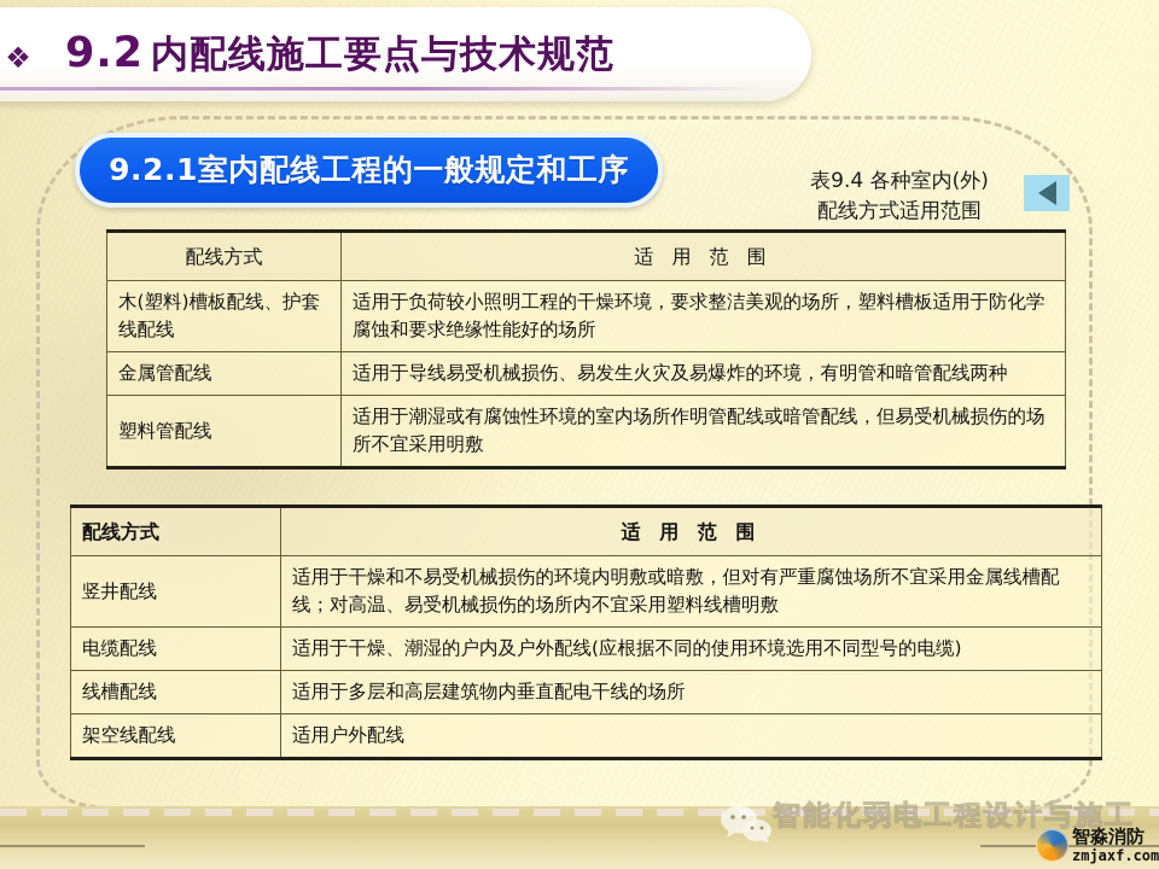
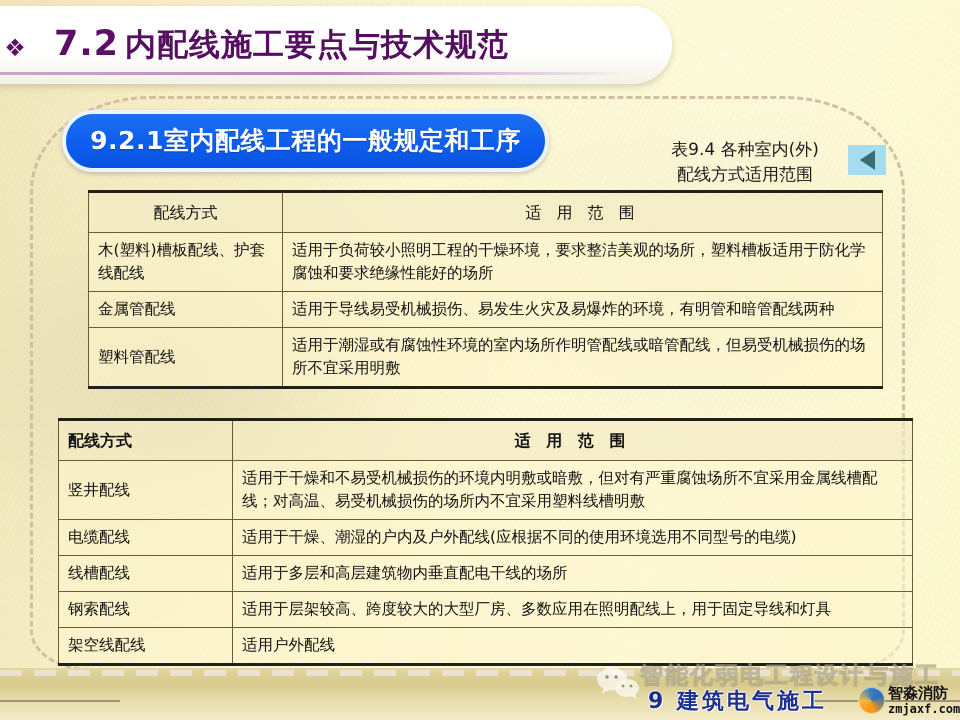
  ❖
- 9.2 内配线施工要点与技术规范
+ 7.2 内配线施工要点与技术规范
  9.2.1室内配线工程的一般规定和工序
  表9.4 各种室内(外)
  配线方式适用范围
  配线方式	适 用 范 围
  木(塑料)槽板配线、护套线配线	适用于负荷较小照明工程的干燥环境，要求整洁美观的场所，塑料槽板适用于防化学腐蚀和要求绝缘性能好的场所
  金属管配线	适用于导线易受机械损伤、易发生火灾及易爆炸的环境，有明管和暗管配线两种
  塑料管配线	适用于潮湿或有腐蚀性环境的室内场所作明管配线或暗管配线，但易受机械损伤的场所不宜采用明敷
  配线方式	适 用 范 围
  竖井配线	适用于干燥和不易受机械损伤的环境内明敷或暗敷，但对有严重腐蚀场所不宜采用金属线槽配线；对高温、易受机械损伤的场所内不宜采用塑料线槽明敷
  电缆配线	适用于干燥、潮湿的户内及户外配线(应根据不同的使用环境选用不同型号的电缆)
  线槽配线	适用于多层和高层建筑物内垂直配电干线的场所
+ 钢索配线	适用于层架较高、跨度较大的大型厂房、多数应用在照明配线上，用于固定导线和灯具
  架空线配线	适用户外配线
  智能化弱电工程设计与施工
+ 9 建筑电气施工
  智淼消防
  zmjaxf.com
